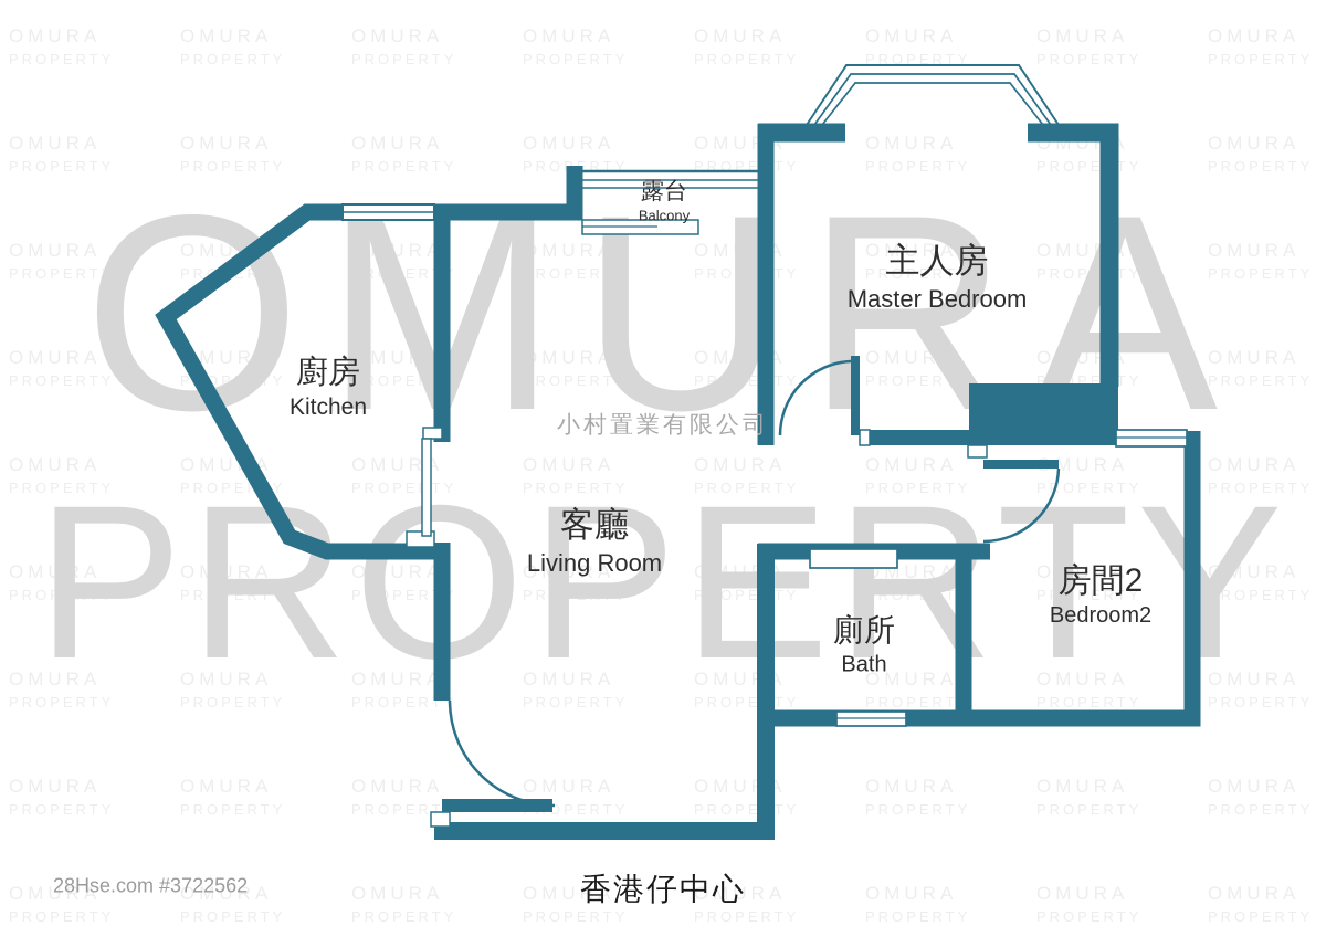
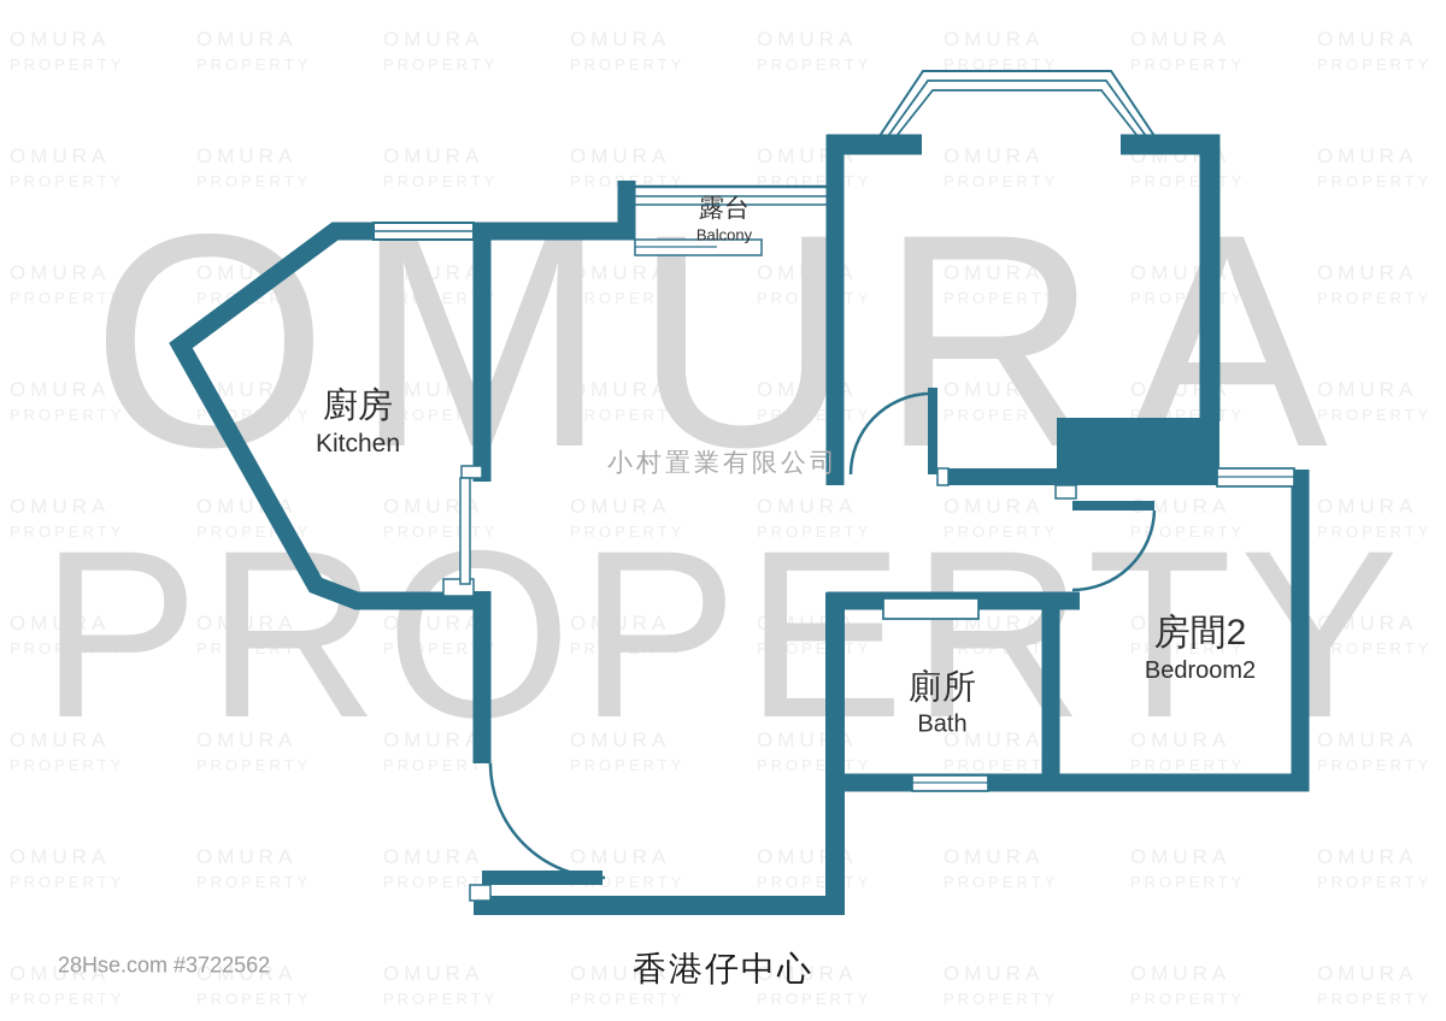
  PROPERTY
  PROERTY
  OMUA
  PROPETY
  OMUA
  PROPETY
  PROPERTY
  PRERTY
  OMUR
  PROPER
  OMURA
  PROPERTY
  OMUA
  PROPETY
  OMURA
  PROPERTY
  OMUA
  PROPETY
  PROPERTY
  MURA
  POPERTY
  OMUR
  PROPER
  OMURA
  PROPERTY
  OMUA
  PROPETY
  OMURA
  PROPERTY
  OMUA
  PROPETY
  PROPERTY
  OMUA
  PROPEY
  OMURA
  PROPETY
  MURA
  POPERTY
  OMURA
  PROPERTY
  OMURA
  PROPERTY
  OMUR
  PROPER
  OMURA
  PROPERTY
  OMUA
  PROPETY
  OMURA
  PROPERT
  OMURA
  PROPERTY
  OMURA
  PROPERTY
  PROPERT
  OMUA
  PROPETY
  OMURA
  PROPERT
  PROPERTY
  PROPERT
  OPERTY
  OMUA
  PROPETY
  OMURA
  OMURA
  OMURA
  OMURA
  OMURA
  PRPRTY
  廚房
  Kitchen
  露台
  Balcony
- 主人房
- Master Bedroom
- 客廳
- Living Room
  廁所
  Bath
  房間2
  Bedroom2
  小村置業有限公司
  香港仔中心
  28Hse.com #3722562
